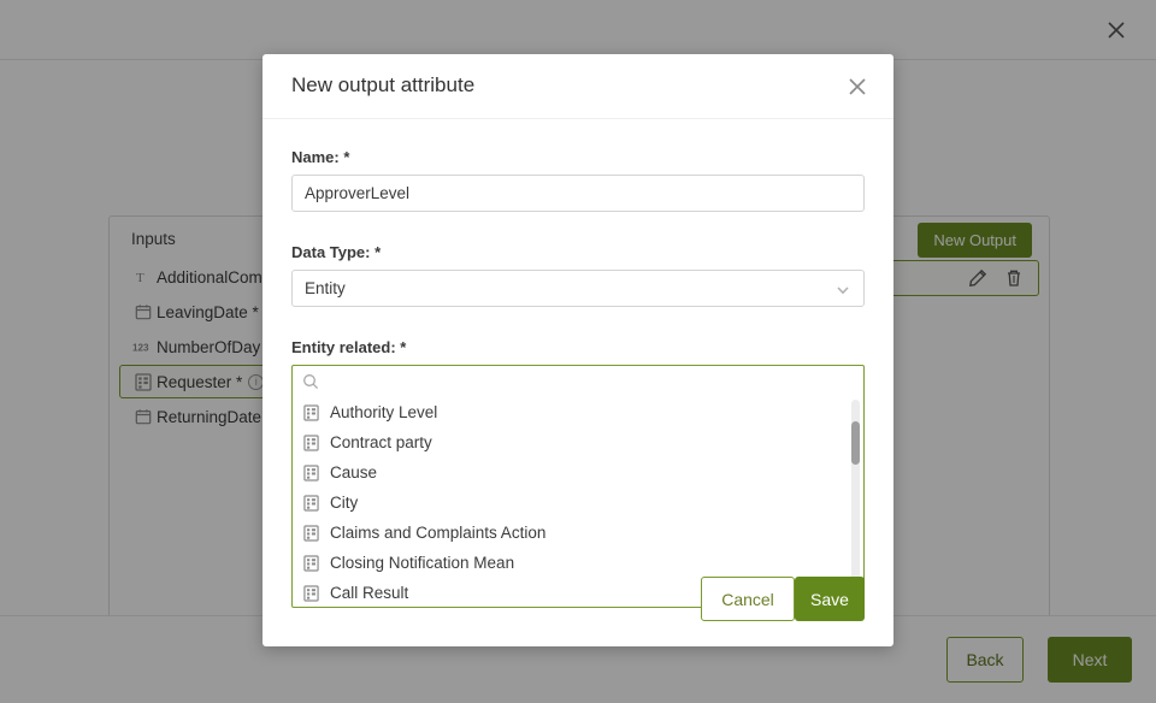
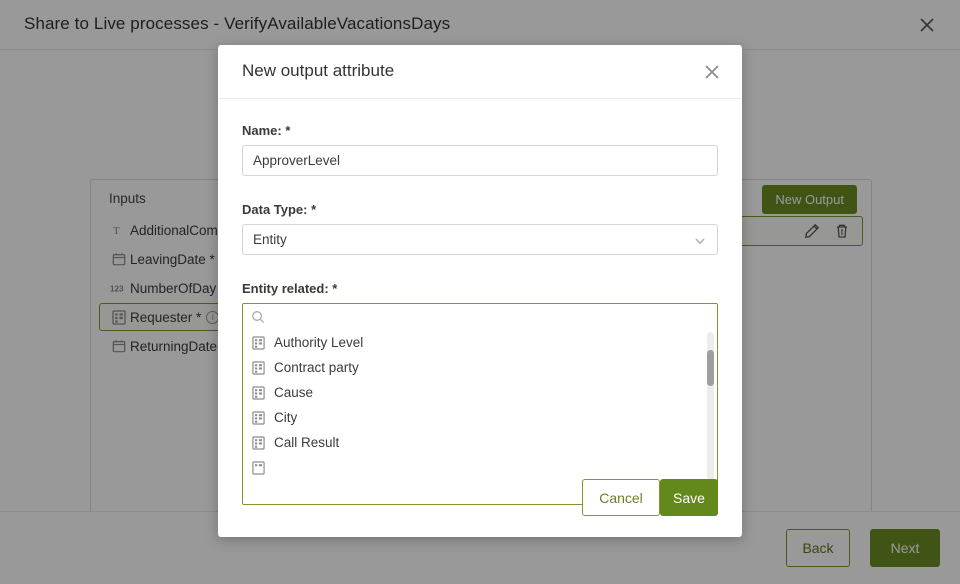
+ Share to Live processes - VerifyAvailableVacationsDays
  Inputs
  New Output
  T
  AdditionalCom
  LeavingDate *
  123
  NumberOfDay
  Requester *
  i
  ReturningDate
  Back
  Next
  New output attribute
  Name: *
  ApproverLevel
  Data Type: *
  Entity
  Entity related: *
  Authority Level
  Contract party
  Cause
  City
- Claims and Complaints Action
- Closing Notification Mean
  Call Result
  Cancel
  Save
